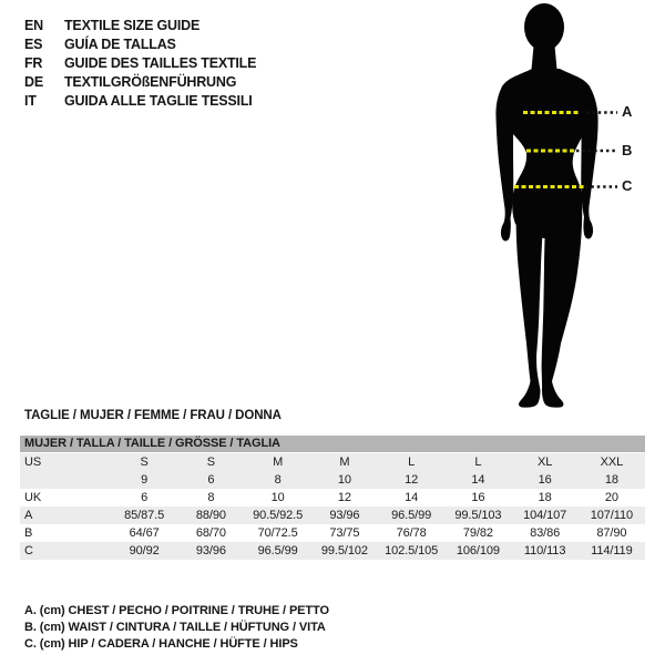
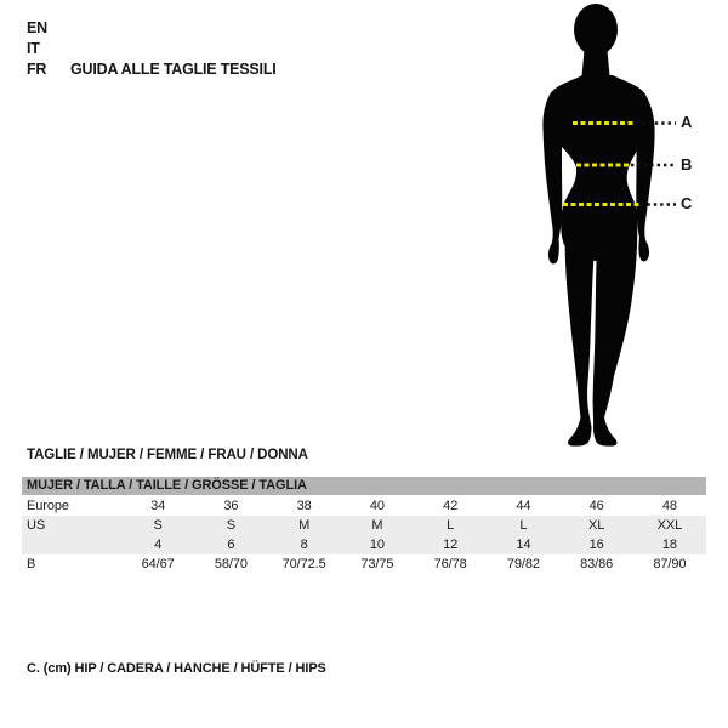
  EN
- TEXTILE SIZE GUIDE
- ES
- GUÍA DE TALLAS
- FR
+ IT
- GUIDE DES TAILLES TEXTILE
- DE
- TEXTILGRÖßENFÜHRUNG
- IT
+ FR
  GUIDA ALLE TAGLIE TESSILI
  A
  B
  C
  TAGLIE / MUJER / FEMME / FRAU / DONNA
  MUJER / TALLA / TAILLE / GRÖSSE / TAGLIA
+ Europe	34	36	38	40	42	44	46	48
  US	S	S	M	M	L	L	XL	XXL
- 	9	6	8	10	12	14	16	18
+ 	4	6	8	10	12	14	16	18
- UK	6	8	10	12	14	16	18	20
- A	85/87.5	88/90	90.5/92.5	93/96	96.5/99	99.5/103	104/107	107/110
- B	64/67	68/70	70/72.5	73/75	76/78	79/82	83/86	87/90
+ B	64/67	58/70	70/72.5	73/75	76/78	79/82	83/86	87/90
- C	90/92	93/96	96.5/99	99.5/102	102.5/105	106/109	110/113	114/119
- A. (cm) CHEST / PECHO / POITRINE / TRUHE / PETTO
- B. (cm) WAIST / CINTURA / TAILLE / HÜFTUNG / VITA
  C. (cm) HIP / CADERA / HANCHE / HÜFTE / HIPS
